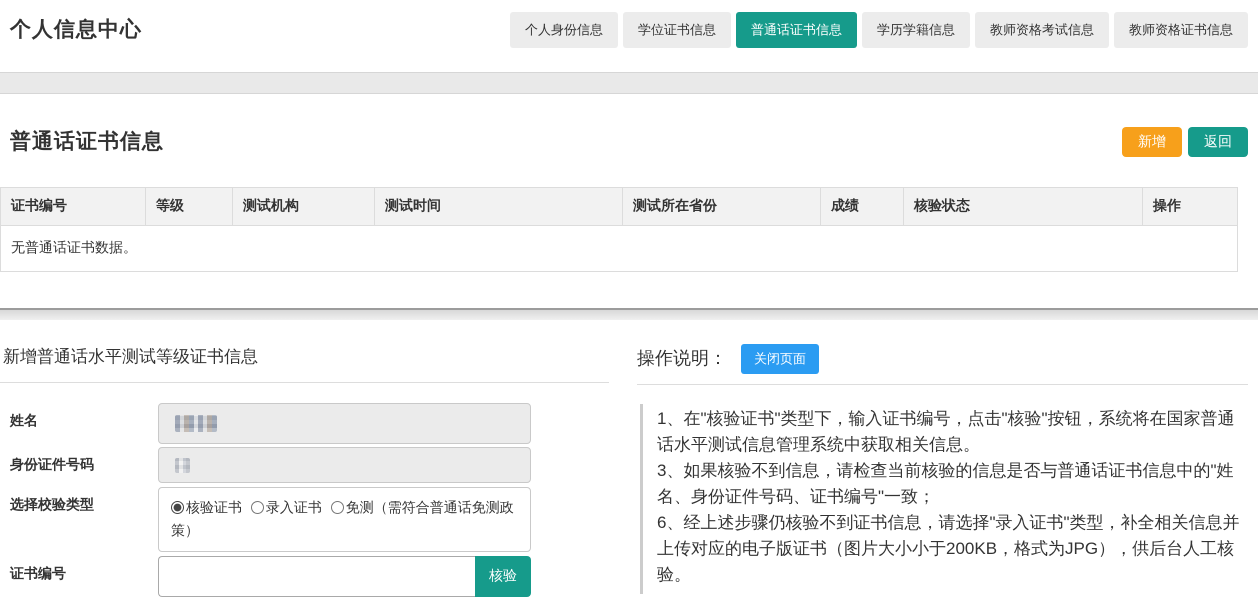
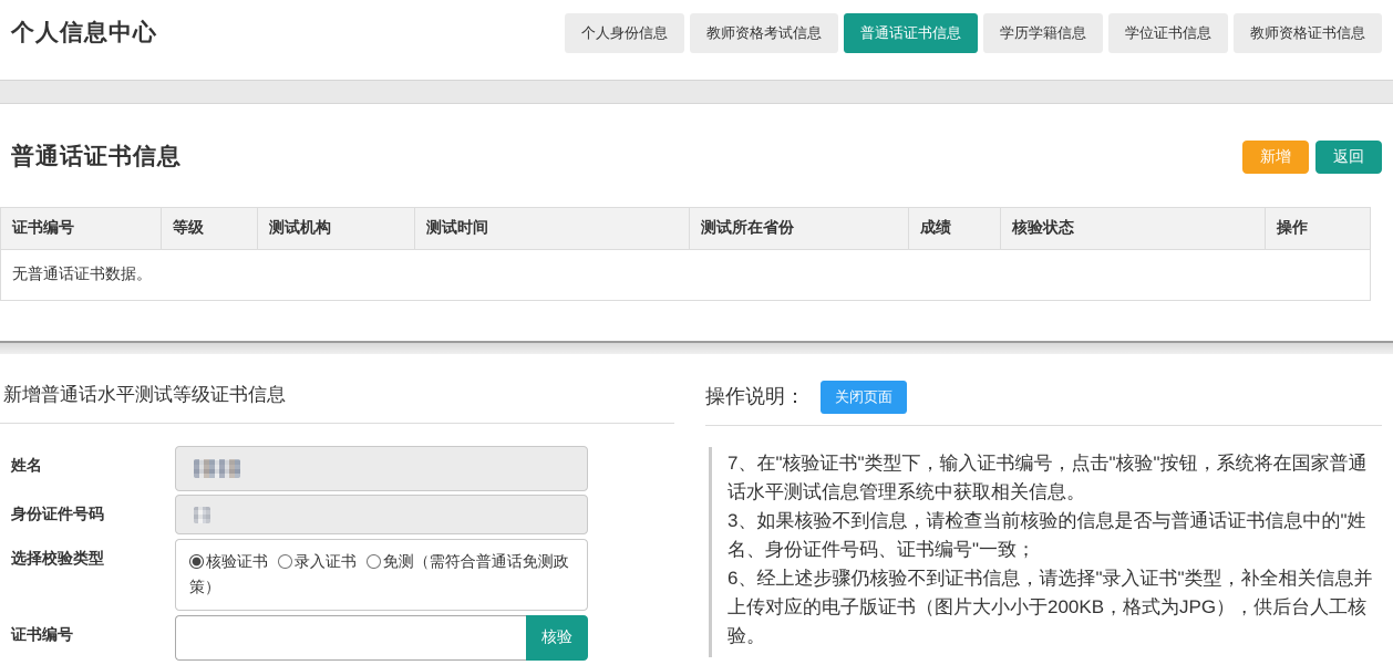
  个人信息中心
  个人身份信息
- 学位证书信息
+ 教师资格考试信息
  普通话证书信息
  学历学籍信息
- 教师资格考试信息
+ 学位证书信息
  教师资格证书信息
  普通话证书信息
  新增
  返回
  证书编号	等级	测试机构	测试时间	测试所在省份	成绩	核验状态	操作
  无普通话证书数据。
  新增普通话水平测试等级证书信息
  姓名
  身份证件号码
  选择校验类型
  核验证书 录入证书 免测（需符合普通话免测政策）
  证书编号
  核验
  操作说明：
  关闭页面
- 1、在"核验证书"类型下，输入证书编号，点击"核验"按钮，系统将在国家普通话水平测试信息管理系统中获取相关信息。
+ 7、在"核验证书"类型下，输入证书编号，点击"核验"按钮，系统将在国家普通话水平测试信息管理系统中获取相关信息。
  3、如果核验不到信息，请检查当前核验的信息是否与普通话证书信息中的"姓名、身份证件号码、证书编号"一致；
  6、经上述步骤仍核验不到证书信息，请选择"录入证书"类型，补全相关信息并上传对应的电子版证书（图片大小小于200KB，格式为JPG），供后台人工核验。
